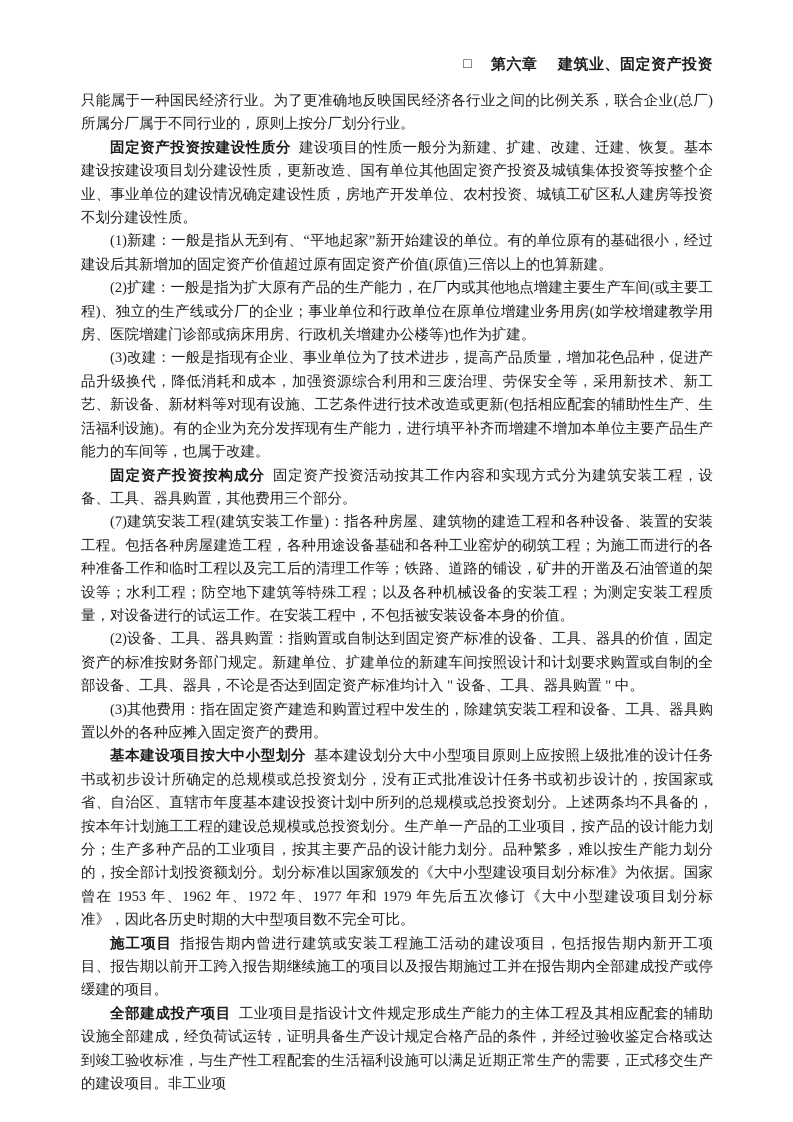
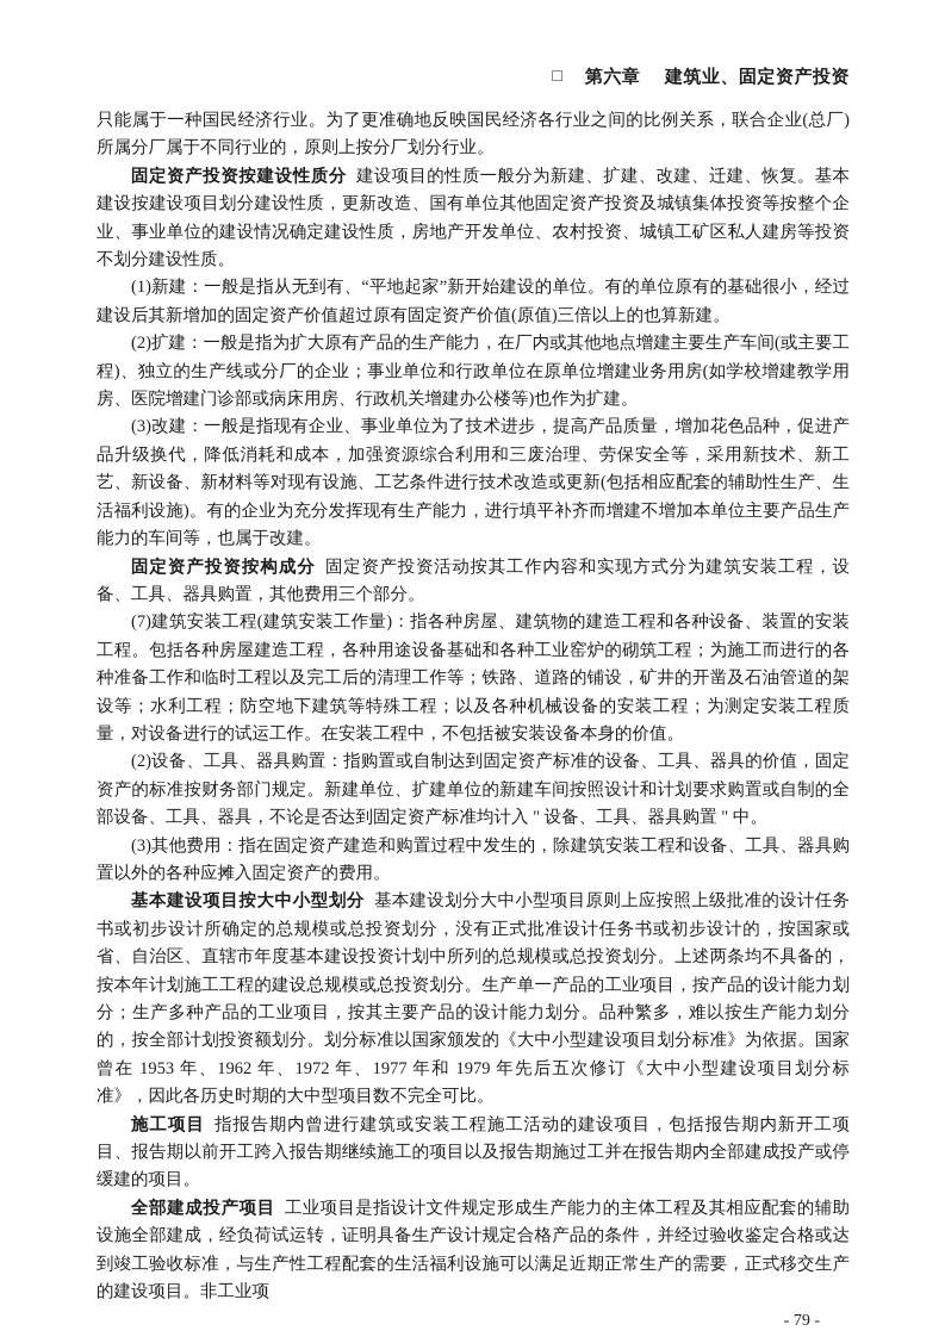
  □ 第六章 建筑业、固定资产投资
  只能属于一种国民经济行业。为了更准确地反映国民经济各行业之间的比例关系，联合企业(总厂)所属分厂属于不同行业的，原则上按分厂划分行业。
  固定资产投资按建设性质分 建设项目的性质一般分为新建、扩建、改建、迁建、恢复。基本建设按建设项目划分建设性质，更新改造、国有单位其他固定资产投资及城镇集体投资等按整个企业、事业单位的建设情况确定建设性质，房地产开发单位、农村投资、城镇工矿区私人建房等投资不划分建设性质。
  (1)新建：一般是指从无到有、“平地起家”新开始建设的单位。有的单位原有的基础很小，经过建设后其新增加的固定资产价值超过原有固定资产价值(原值)三倍以上的也算新建。
  (2)扩建：一般是指为扩大原有产品的生产能力，在厂内或其他地点增建主要生产车间(或主要工程)、独立的生产线或分厂的企业；事业单位和行政单位在原单位增建业务用房(如学校增建教学用房、医院增建门诊部或病床用房、行政机关增建办公楼等)也作为扩建。
  (3)改建：一般是指现有企业、事业单位为了技术进步，提高产品质量，增加花色品种，促进产品升级换代，降低消耗和成本，加强资源综合利用和三废治理、劳保安全等，采用新技术、新工艺、新设备、新材料等对现有设施、工艺条件进行技术改造或更新(包括相应配套的辅助性生产、生活福利设施)。有的企业为充分发挥现有生产能力，进行填平补齐而增建不增加本单位主要产品生产能力的车间等，也属于改建。
  固定资产投资按构成分 固定资产投资活动按其工作内容和实现方式分为建筑安装工程，设备、工具、器具购置，其他费用三个部分。
  (7)建筑安装工程(建筑安装工作量)：指各种房屋、建筑物的建造工程和各种设备、装置的安装工程。包括各种房屋建造工程，各种用途设备基础和各种工业窑炉的砌筑工程；为施工而进行的各种准备工作和临时工程以及完工后的清理工作等；铁路、道路的铺设，矿井的开凿及石油管道的架设等；水利工程；防空地下建筑等特殊工程；以及各种机械设备的安装工程；为测定安装工程质量，对设备进行的试运工作。在安装工程中，不包括被安装设备本身的价值。
  (2)设备、工具、器具购置：指购置或自制达到固定资产标准的设备、工具、器具的价值，固定资产的标准按财务部门规定。新建单位、扩建单位的新建车间按照设计和计划要求购置或自制的全部设备、工具、器具，不论是否达到固定资产标准均计入 " 设备、工具、器具购置 " 中。
  (3)其他费用：指在固定资产建造和购置过程中发生的，除建筑安装工程和设备、工具、器具购置以外的各种应摊入固定资产的费用。
  基本建设项目按大中小型划分 基本建设划分大中小型项目原则上应按照上级批准的设计任务书或初步设计所确定的总规模或总投资划分，没有正式批准设计任务书或初步设计的，按国家或省、自治区、直辖市年度基本建设投资计划中所列的总规模或总投资划分。上述两条均不具备的，按本年计划施工工程的建设总规模或总投资划分。生产单一产品的工业项目，按产品的设计能力划分；生产多种产品的工业项目，按其主要产品的设计能力划分。品种繁多，难以按生产能力划分的，按全部计划投资额划分。划分标准以国家颁发的《大中小型建设项目划分标准》为依据。国家曾在 1953 年、1962 年、1972 年、1977 年和 1979 年先后五次修订《大中小型建设项目划分标准》，因此各历史时期的大中型项目数不完全可比。
  施工项目 指报告期内曾进行建筑或安装工程施工活动的建设项目，包括报告期内新开工项目、报告期以前开工跨入报告期继续施工的项目以及报告期施过工并在报告期内全部建成投产或停缓建的项目。
  全部建成投产项目 工业项目是指设计文件规定形成生产能力的主体工程及其相应配套的辅助设施全部建成，经负荷试运转，证明具备生产设计规定合格产品的条件，并经过验收鉴定合格或达到竣工验收标准，与生产性工程配套的生活福利设施可以满足近期正常生产的需要，正式移交生产的建设项目。非工业项
+ - 79 -
